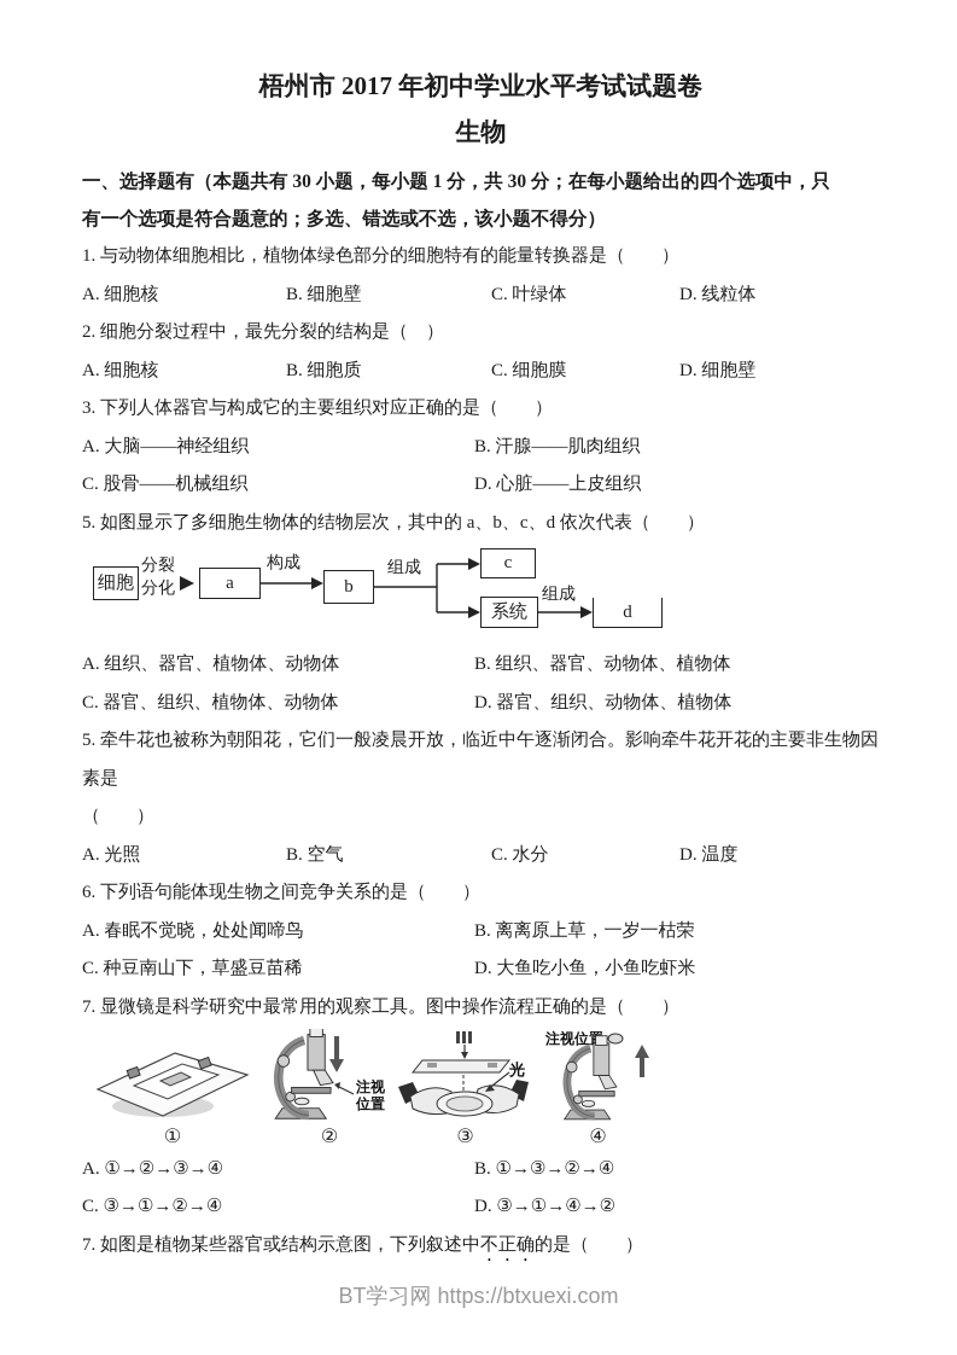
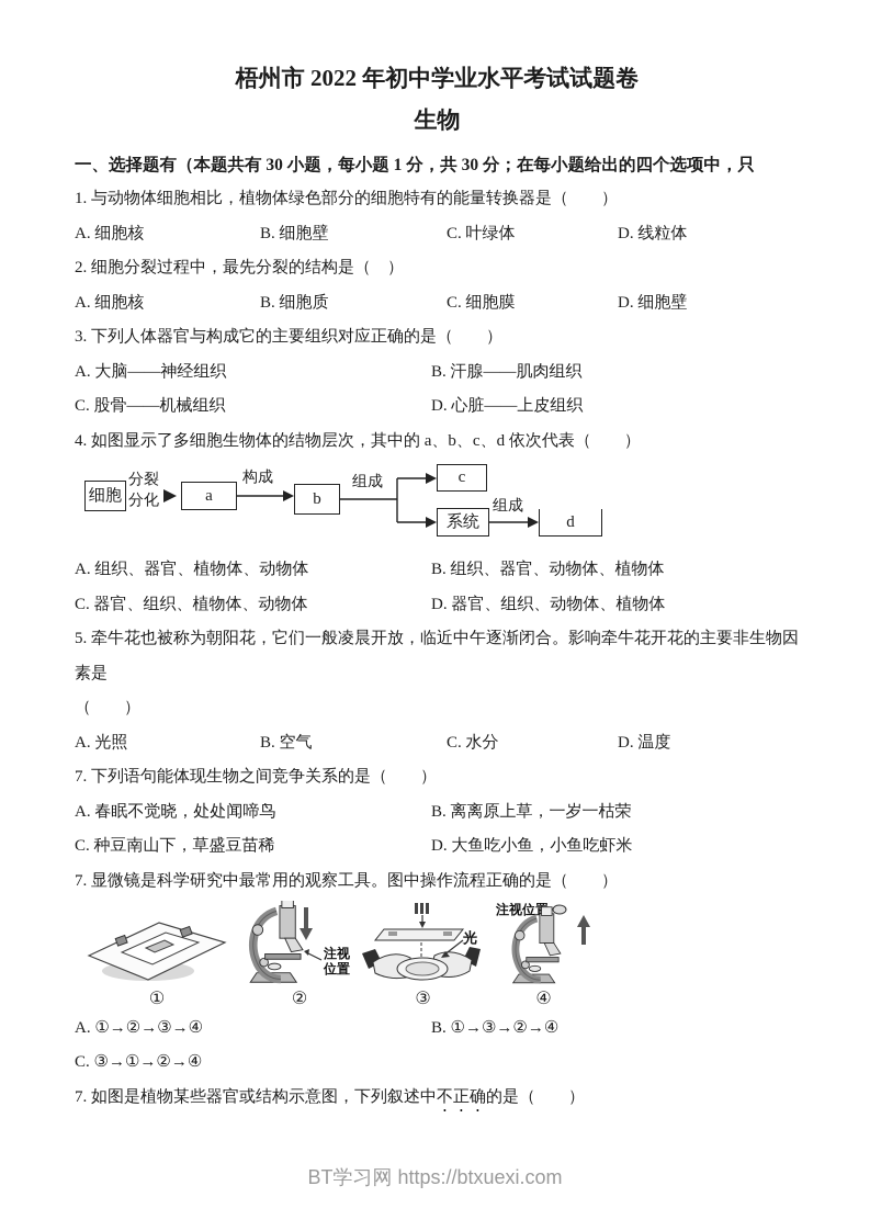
- 梧州市 2017 年初中学业水平考试试题卷
+ 梧州市 2022 年初中学业水平考试试题卷
  生物
  一、选择题有（本题共有 30 小题，每小题 1 分，共 30 分；在每小题给出的四个选项中，只
- 有一个选项是符合题意的；多选、错选或不选，该小题不得分）
  1. 与动物体细胞相比，植物体绿色部分的细胞特有的能量转换器是（ ）
  A. 细胞核
  B. 细胞壁
  C. 叶绿体
  D. 线粒体
  2. 细胞分裂过程中，最先分裂的结构是（ ）
  A. 细胞核
  B. 细胞质
  C. 细胞膜
  D. 细胞壁
  3. 下列人体器官与构成它的主要组织对应正确的是（ ）
  A. 大脑——神经组织
  B. 汗腺——肌肉组织
  C. 股骨——机械组织
  D. 心脏——上皮组织
- 5. 如图显示了多细胞生物体的结物层次，其中的 a、b、c、d 依次代表（ ）
+ 4. 如图显示了多细胞生物体的结物层次，其中的 a、b、c、d 依次代表（ ）
  细胞
  分裂
  分化
  a
  构成
  b
  组成
  c
  系统
  组成
  d
  A. 组织、器官、植物体、动物体
  B. 组织、器官、动物体、植物体
  C. 器官、组织、植物体、动物体
  D. 器官、组织、动物体、植物体
  5. 牵牛花也被称为朝阳花，它们一般凌晨开放，临近中午逐渐闭合。影响牵牛花开花的主要非生物因素是
  （ ）
  A. 光照
  B. 空气
  C. 水分
  D. 温度
- 6. 下列语句能体现生物之间竞争关系的是（ ）
+ 7. 下列语句能体现生物之间竞争关系的是（ ）
  A. 春眠不觉晓，处处闻啼鸟
  B. 离离原上草，一岁一枯荣
  C. 种豆南山下，草盛豆苗稀
  D. 大鱼吃小鱼，小鱼吃虾米
  7. 显微镜是科学研究中最常用的观察工具。图中操作流程正确的是（ ）
  ①
  注视
  位置
  ②
  光
  ③
  注视位
  ④
  A. ①→②→③→④
  B. ①→③→②→④
  C. ③→①→②→④
- D. ③→①→④→②
  7. 如图是植物某些器官或结构示意图，下列叙述中不正确的是（ ）
  BT学习网 https://btxuexi.com
